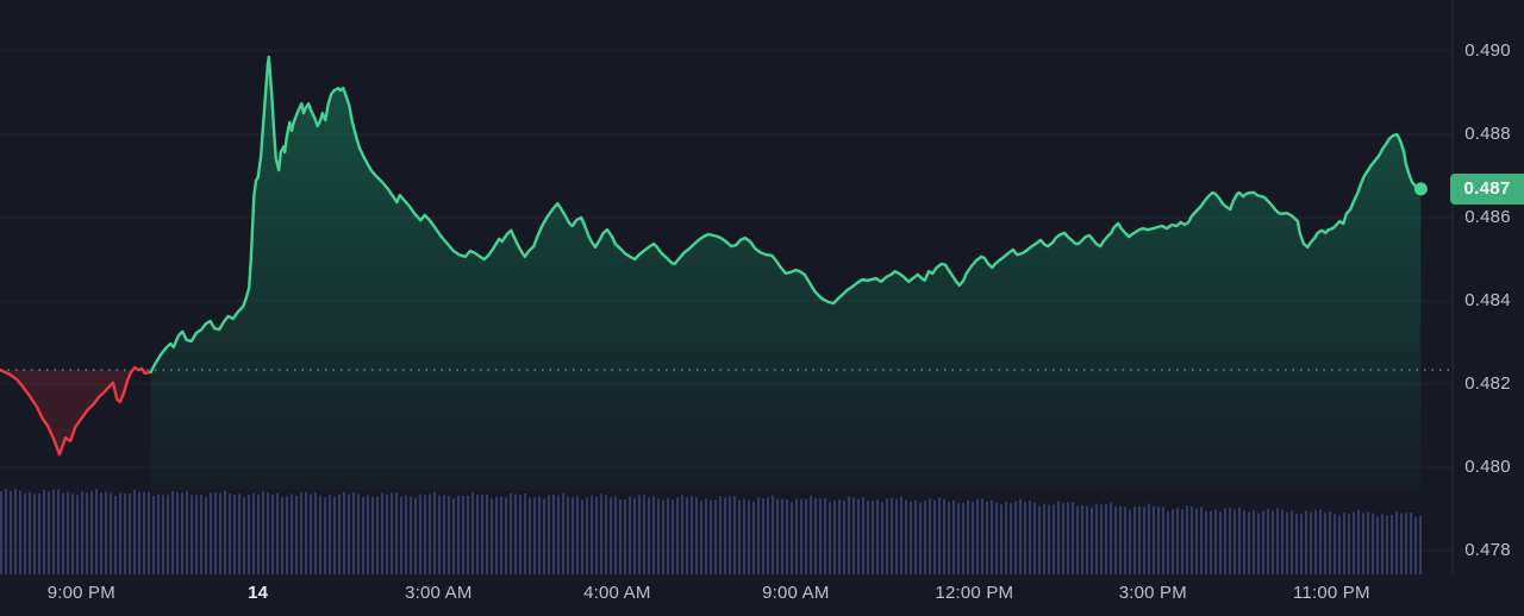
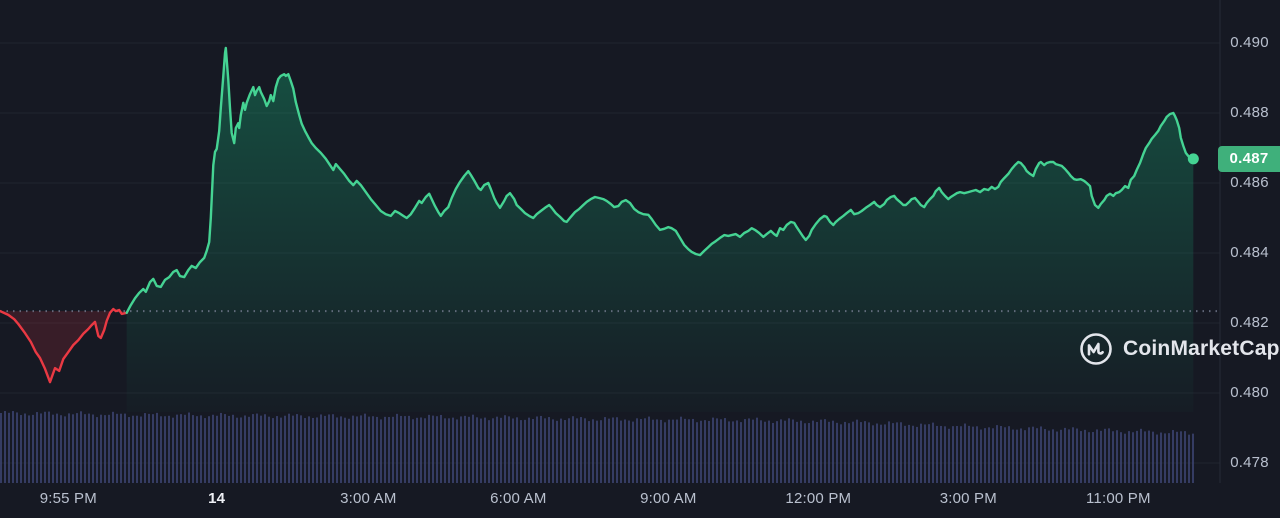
  0.490
  0.488
  0.486
  0.484
  0.482
  0.480
  0.478
- 9:00 PM
+ 9:55 PM
  14
  3:00 AM
- 4:00 AM
+ 6:00 AM
  9:00 AM
  12:00 PM
  3:00 PM
  11:00 PM
  0.487
+ CoinMarketCap
